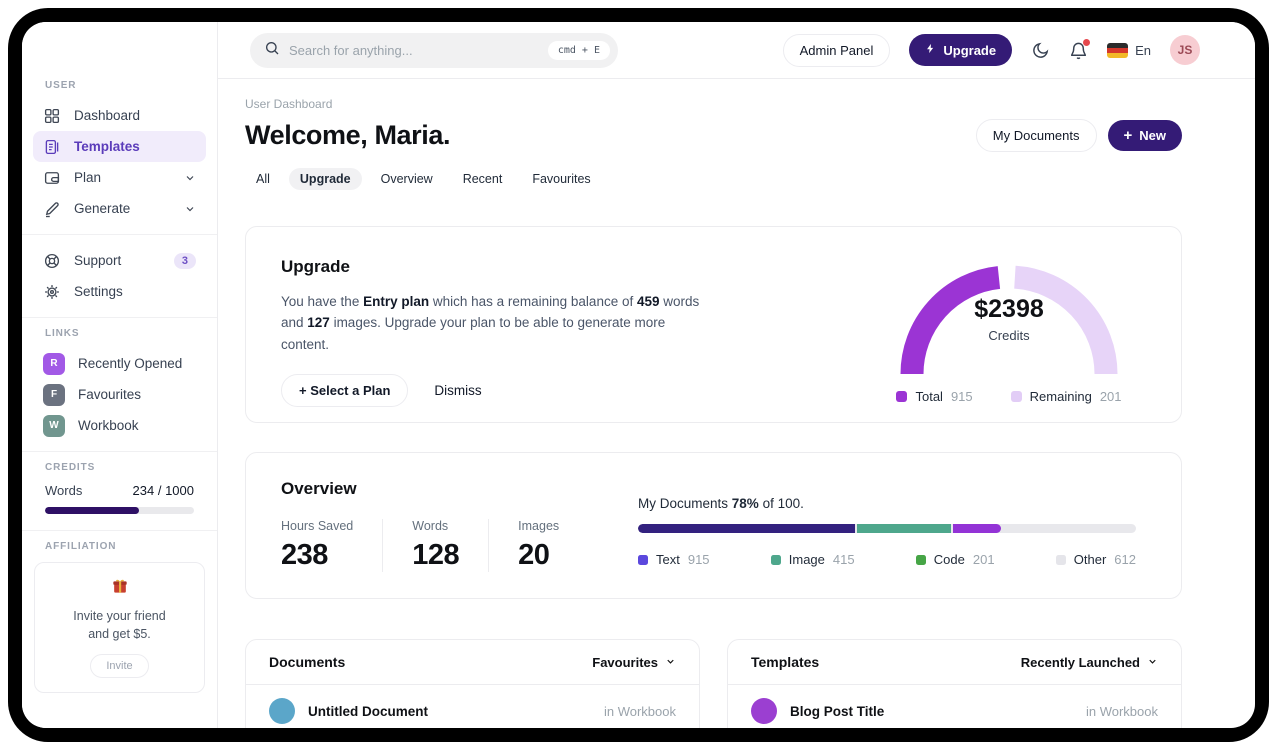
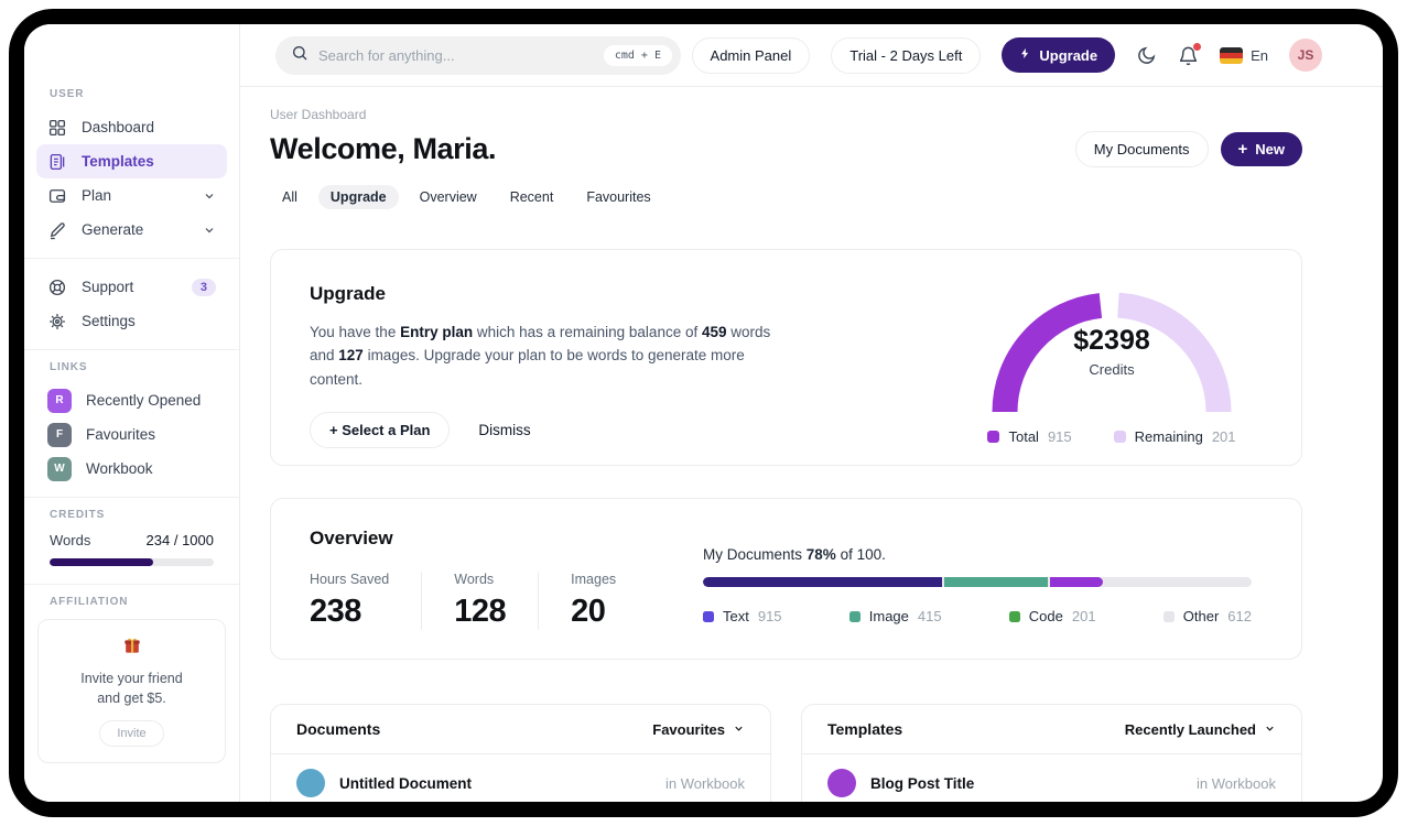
  USER
  Dashboard
  Templates
  Plan
  Generate
  Support
  3
  Settings
  LINKS
  R
  Recently Opened
  F
  Favourites
  W
  Workbook
  CREDITS
  Words
  234 / 1000
  AFFILIATION
  Invite your friend
  and get $5.
  Invite
  Search for anything...
  cmd + E
  Admin Panel
+ Trial - 2 Days Left
  Upgrade
  En
  JS
  User Dashboard
  Welcome, Maria.
  My Documents
  +
  New
  All
  Upgrade
  Overview
  Recent
  Favourites
  Upgrade
- You have the Entry plan which has a remaining balance of 459 words and 127 images. Upgrade your plan to be able to generate more content.
+ You have the Entry plan which has a remaining balance of 459 words and 127 images. Upgrade your plan to be words to generate more content.
  + Select a Plan
  Dismiss
  $2398
  Credits
  Total
  915
  Remaining
  201
  Overview
  Hours Saved
  238
  Words
  128
  Images
  20
  My Documents 78% of 100.
  Text
  915
  Image
  415
  Code
  201
  Other
  612
  Documents
  Favourites
  Untitled Document
  in Workbook
  Templates
  Recently Launched
  Blog Post Title
  in Workbook
